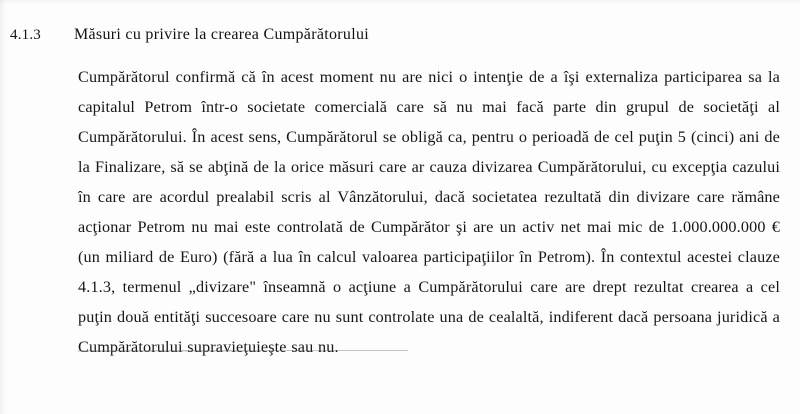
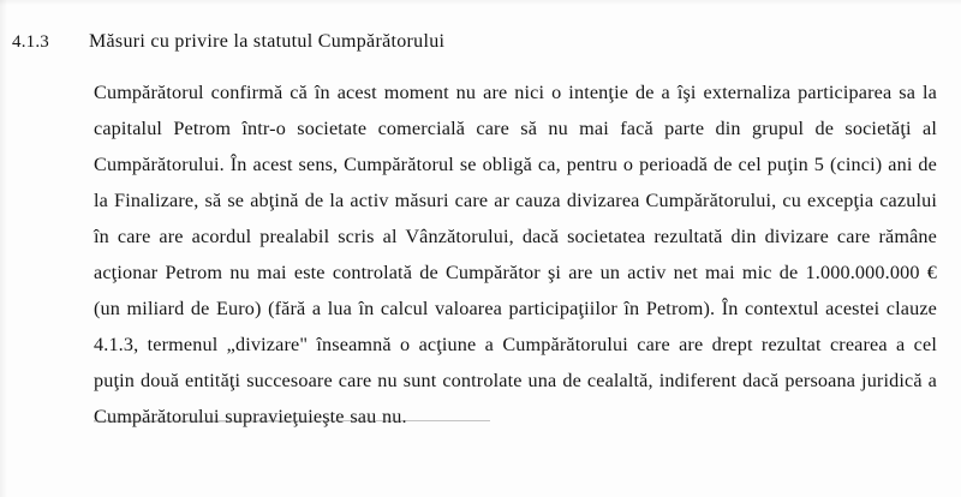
  4.1.3
- Măsuri cu privire la crearea Cumpărătorului
+ Măsuri cu privire la statutul Cumpărătorului
- Cumpărătorul confirmă că în acest moment nu are nici o intenţie de a îşi externaliza participarea sa la capitalul Petrom într-o societate comercială care să nu mai facă parte din grupul de societăţi al Cumpărătorului. În acest sens, Cumpărătorul se obligă ca, pentru o perioadă de cel puţin 5 (cinci) ani de la Finalizare, să se abţină de la orice măsuri care ar cauza divizarea Cumpărătorului, cu excepţia cazului în care are acordul prealabil scris al Vânzătorului, dacă societatea rezultată din divizare care rămâne acţionar Petrom nu mai este controlată de Cumpărător şi are un activ net mai mic de 1.000.000.000 € (un miliard de Euro) (fără a lua în calcul valoarea participaţiilor în Petrom). În contextul acestei clauze 4.1.3, termenul „divizare" înseamnă o acţiune a Cumpărătorului care are drept rezultat crearea a cel puţin două entităţi succesoare care nu sunt controlate una de cealaltă, indiferent dacă persoana juridică a Cumpărătorului supravieţuieşte sau nu.
+ Cumpărătorul confirmă că în acest moment nu are nici o intenţie de a îşi externaliza participarea sa la capitalul Petrom într-o societate comercială care să nu mai facă parte din grupul de societăţi al Cumpărătorului. În acest sens, Cumpărătorul se obligă ca, pentru o perioadă de cel puţin 5 (cinci) ani de la Finalizare, să se abţină de la activ măsuri care ar cauza divizarea Cumpărătorului, cu excepţia cazului în care are acordul prealabil scris al Vânzătorului, dacă societatea rezultată din divizare care rămâne acţionar Petrom nu mai este controlată de Cumpărător şi are un activ net mai mic de 1.000.000.000 € (un miliard de Euro) (fără a lua în calcul valoarea participaţiilor în Petrom). În contextul acestei clauze 4.1.3, termenul „divizare" înseamnă o acţiune a Cumpărătorului care are drept rezultat crearea a cel puţin două entităţi succesoare care nu sunt controlate una de cealaltă, indiferent dacă persoana juridică a Cumpărătorului supravieţuieşte sau nu.
